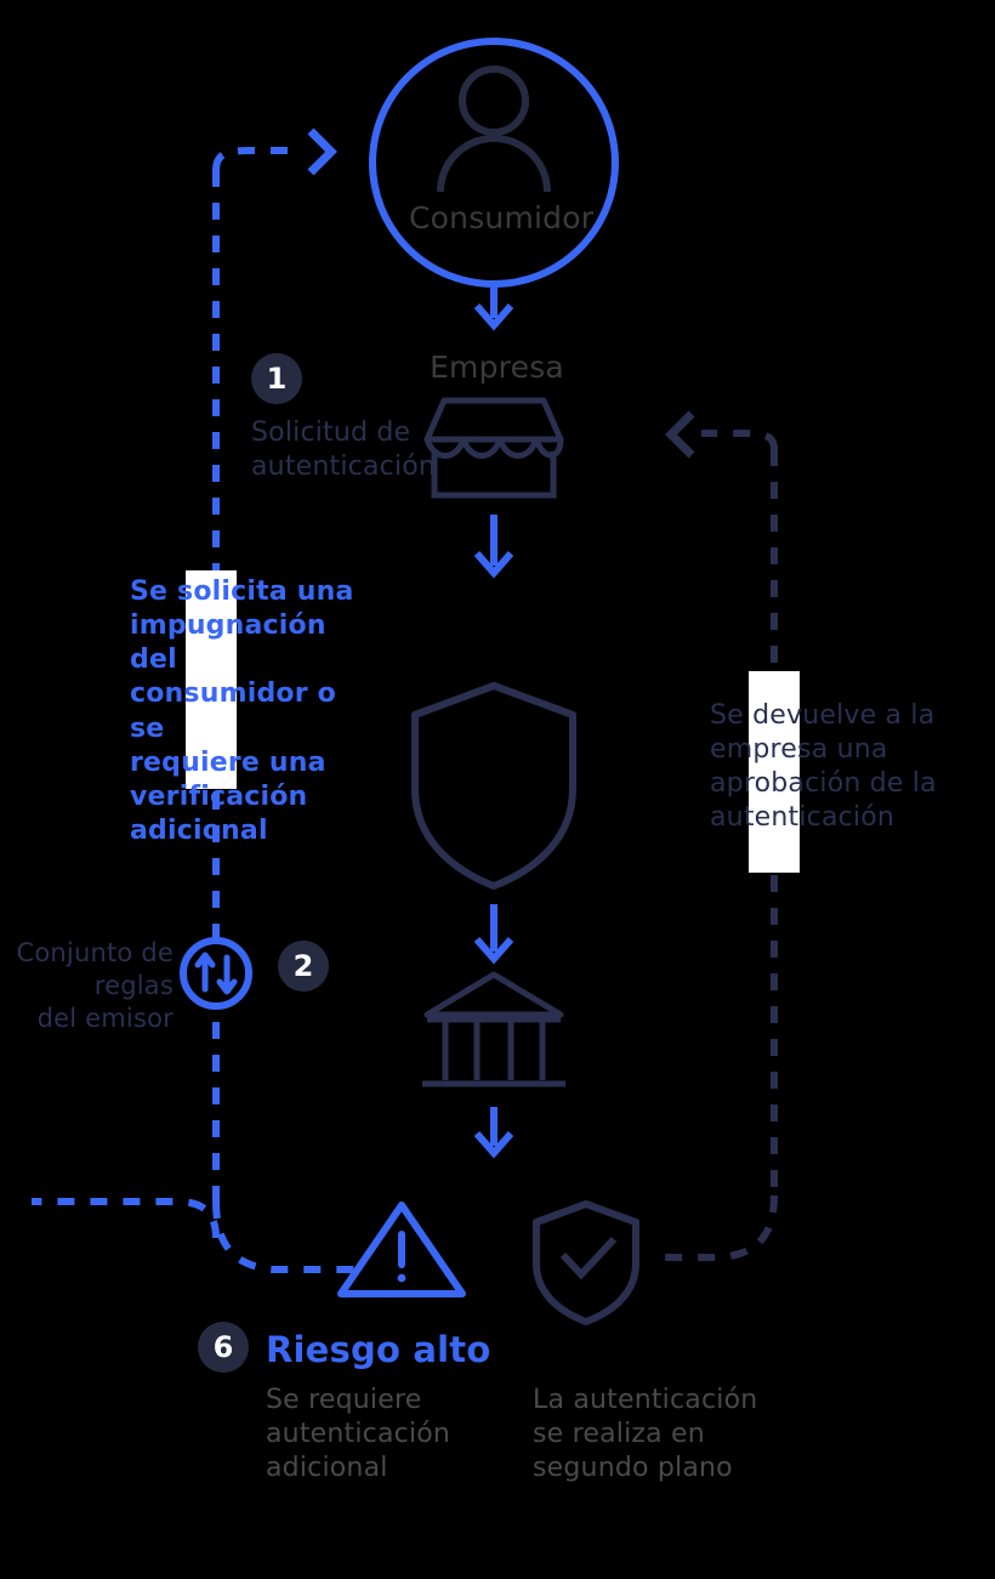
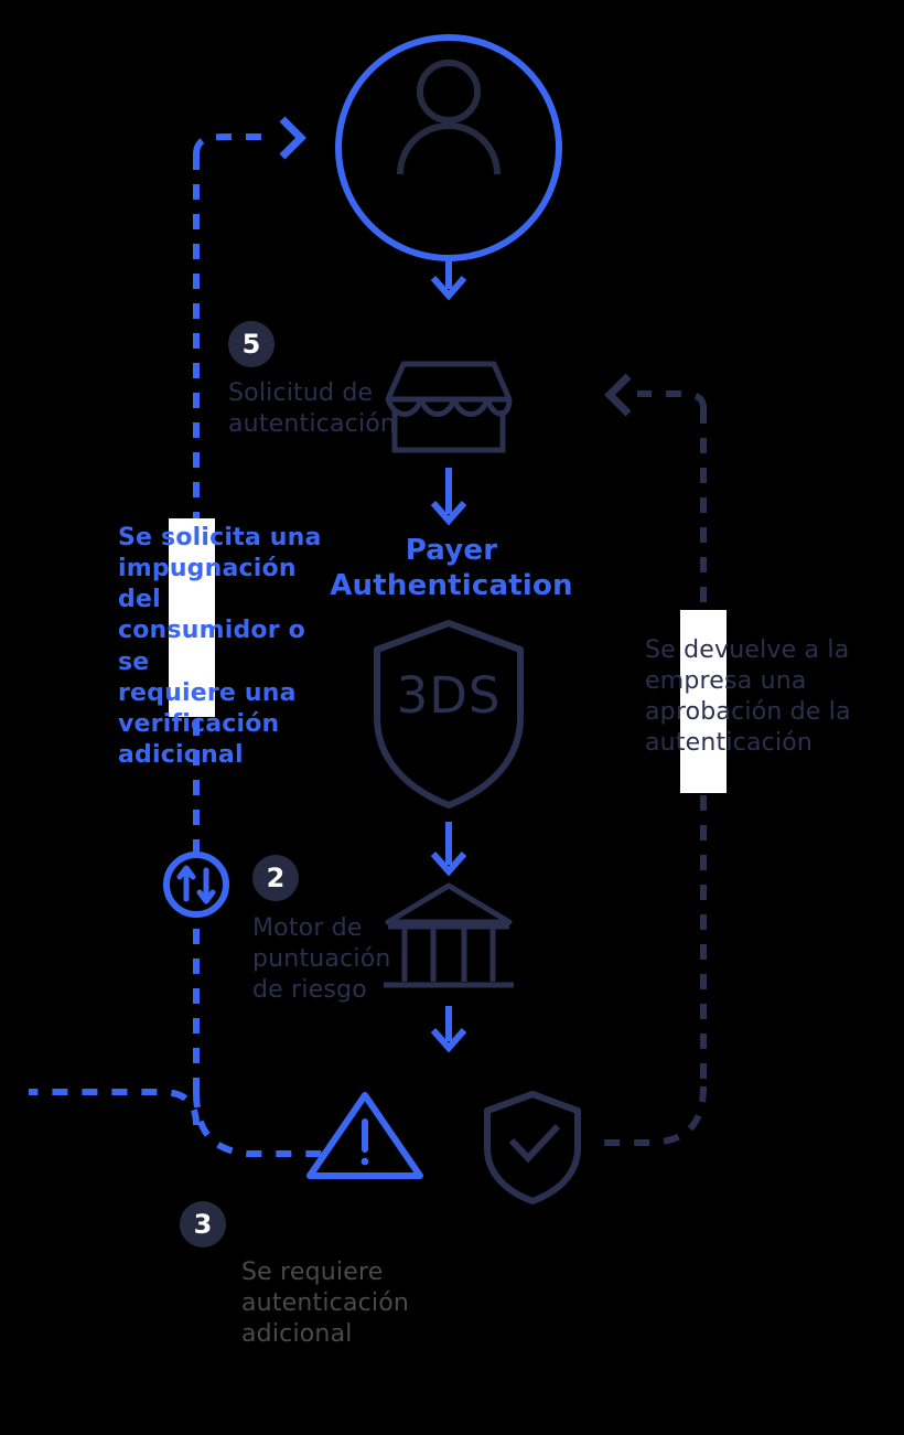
- Consumidor
- Empresa
- 1
+ 5
  Solicitud de
  autenticación
+ Payer
+ Authentication
+ 3DS
  Se solicita una
  impugnación del
  consumidor o se
  requiere una
  verificación
  adicional
  Se devuelve a la
  empresa una
  aprobación de la
  autenticación
- Conjunto de
- reglas
- del emisor
  2
+ Motor de
+ puntuación
+ de riesgo
- 6
+ 3
- Riesgo alto
  Se requiere
  autenticación
  adicional
- La autenticación
- se realiza en
- segundo plano
